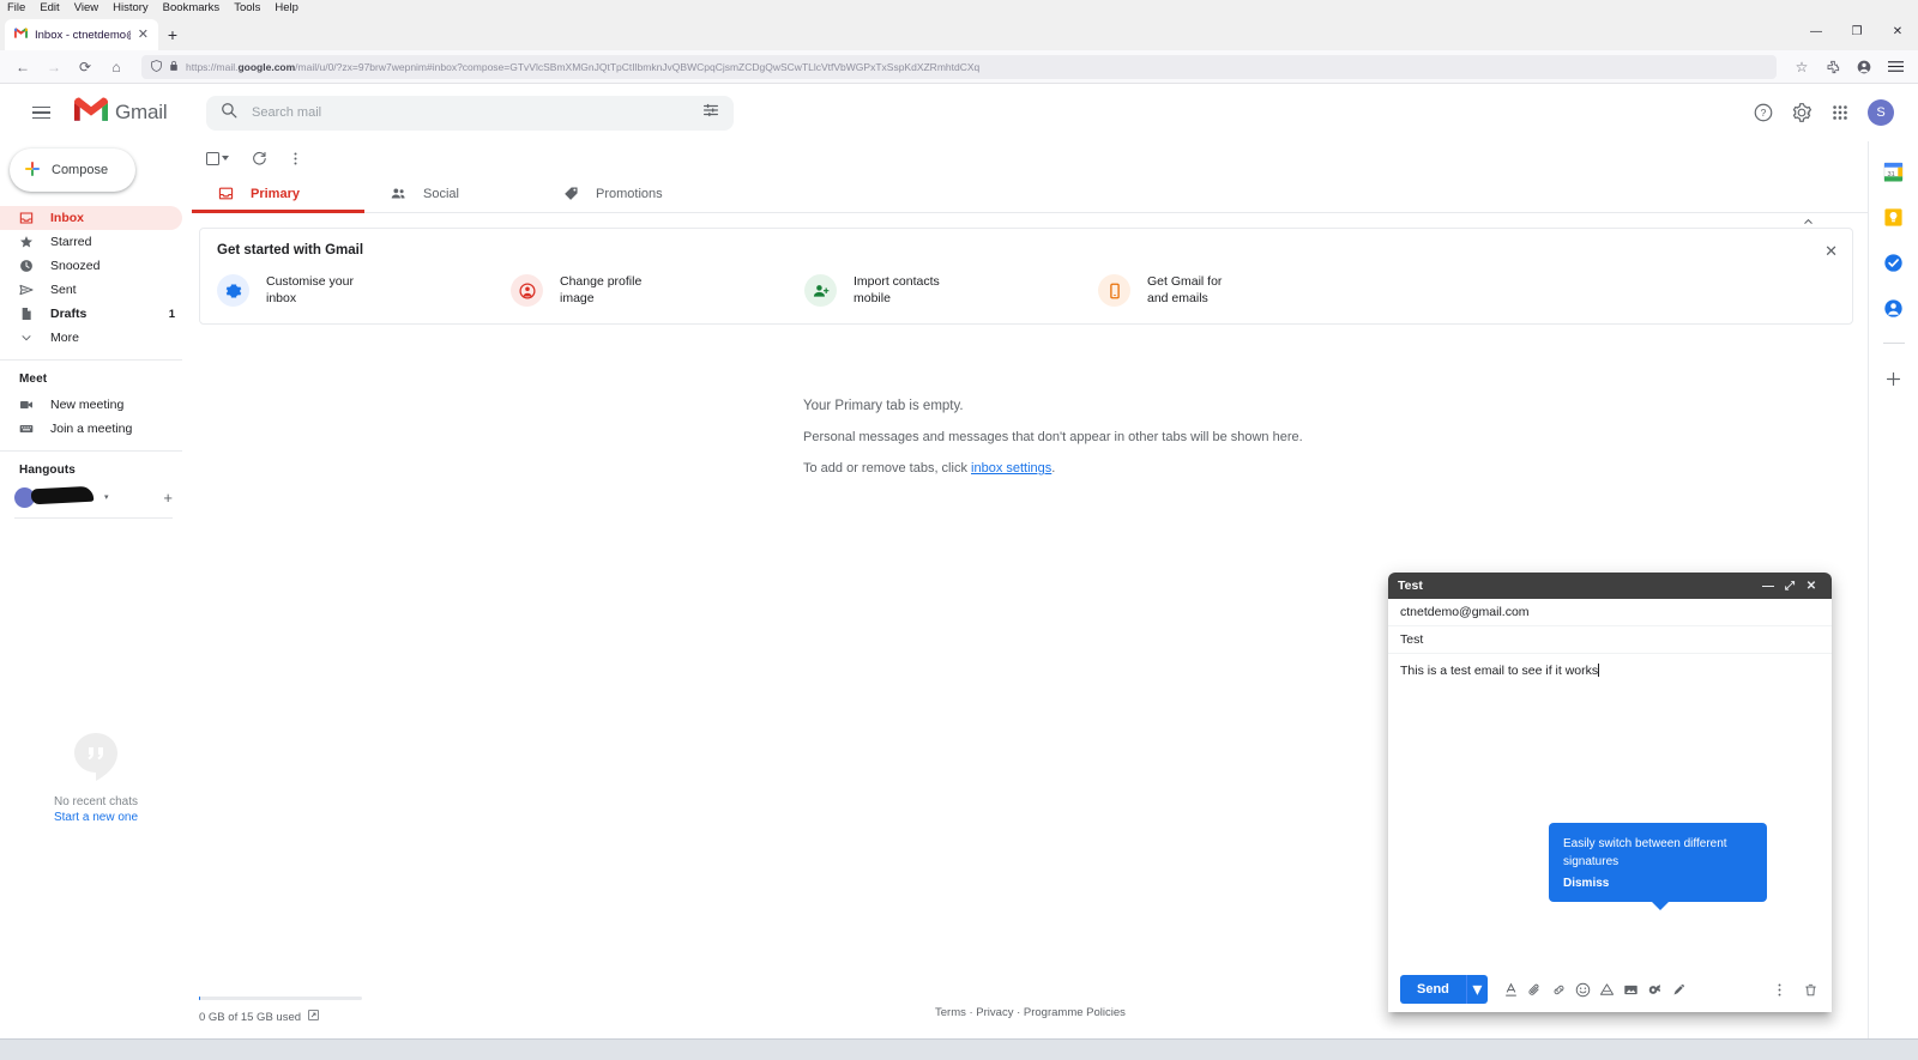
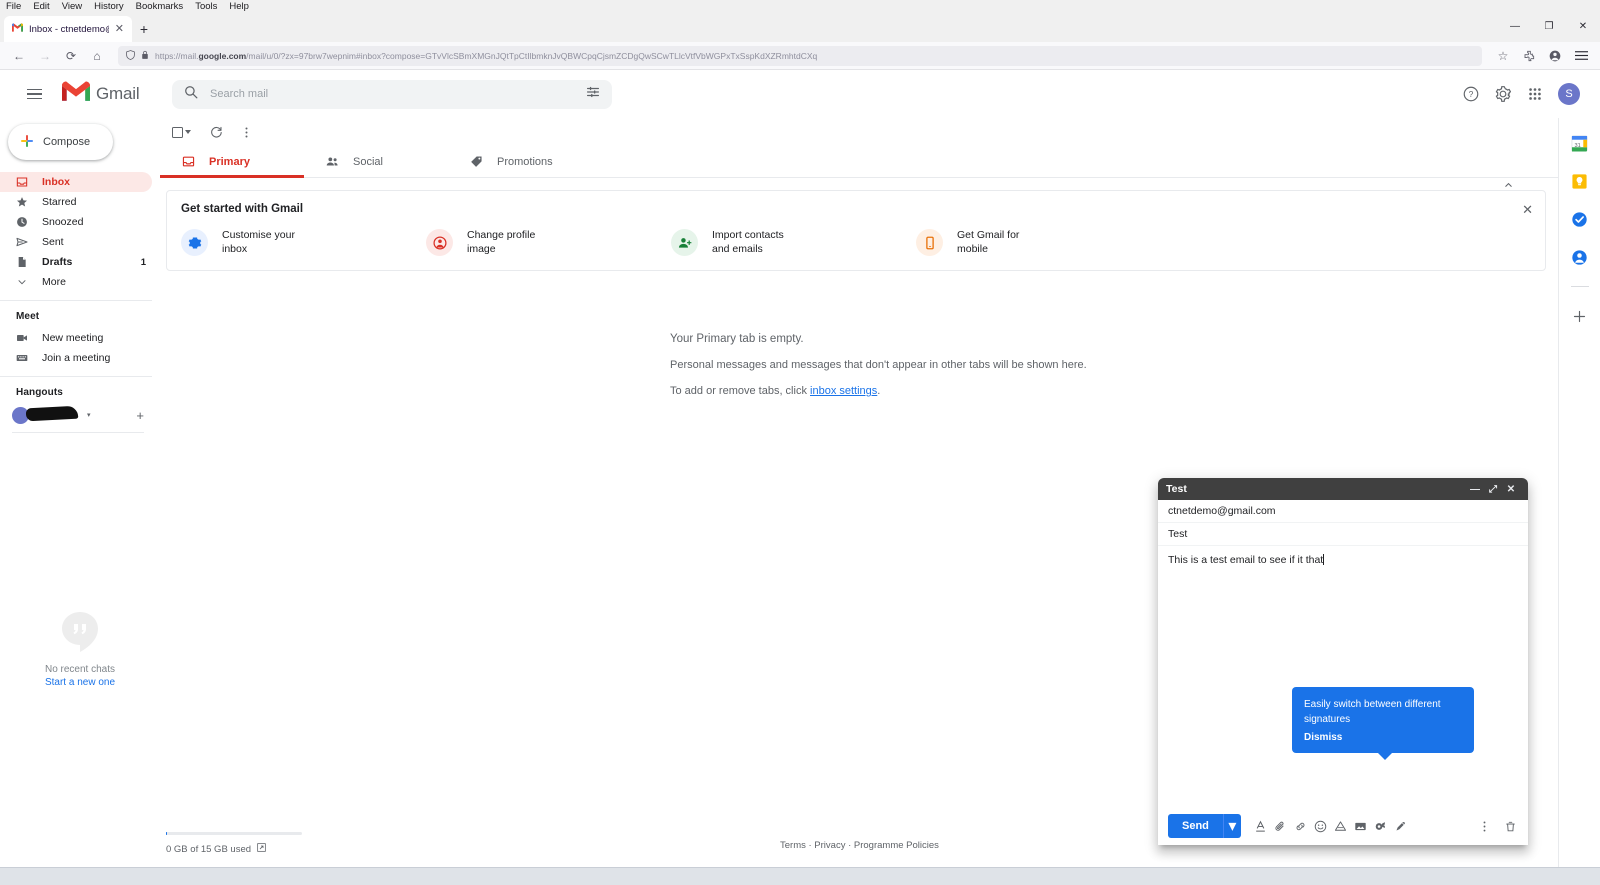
  File
  Edit
  View
  History
  Bookmarks
  Tools
  Help
  ✕
  +
  —
  ❐
  ✕
  ←
  →
  ⟳
  ⌂
  https://mail.google.com/mail/u/0/?zx=97brw7wepnim#inbox?compose=GTvVlcSBmXMGnJQtTpCtIlbmknJvQBWCpqCjsmZCDgQwSCwTLlcVtfVbWGPxTxSspKdXZRmhtdCXq
  ☆
  Gmail
  Search mail
  ?
  S
  Compose
  Inbox
  Starred
  Snoozed
  Sent
  Drafts
  1
  More
  Meet
  New meeting
  Join a meeting
  Hangouts
  +
  No recent chats
  Start a new one
  Primary
  Social
  Promotions
  Get started with Gmail
  ✕
  Customise your
  inbox
  Change profile
  image
  Import contacts
- mobile
+ and emails
  Get Gmail for
- and emails
+ mobile
  Your Primary tab is empty.
  Personal messages and messages that don't appear in other tabs will be shown here.
  To add or remove tabs, click inbox settings.
  0 GB of 15 GB used
  Terms · Privacy · Programme Policies
  Test
  —
  ⤢
  ✕
  ctnetdemo@gmail.com
  Test
- This is a test email to see if it works
+ This is a test email to see if it that
  Easily switch between different signatures
  Dismiss
  Send
  ▾
